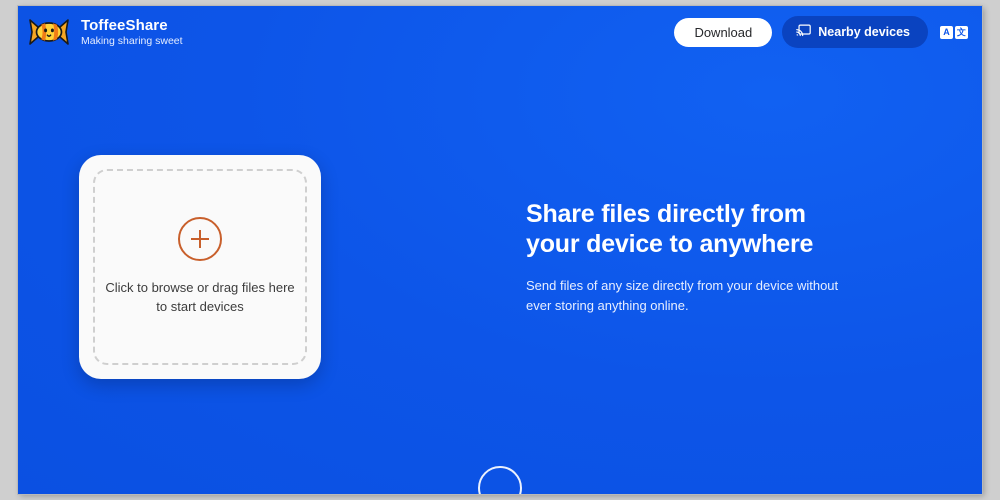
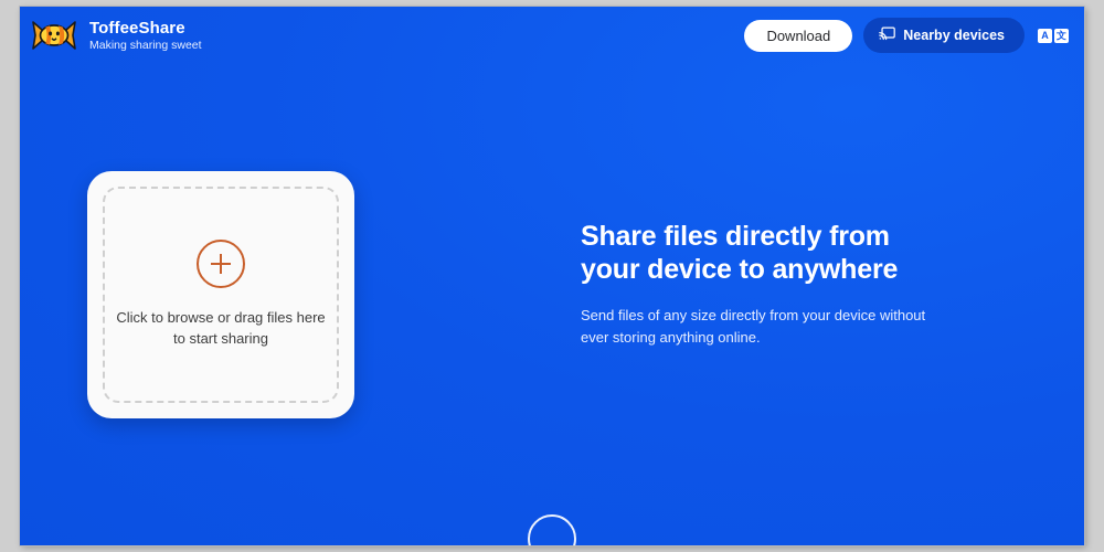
  ToffeeShare
  Making sharing sweet
  Download
  Nearby devices
  A
  文
- Click to browse or drag files here to start devices
+ Click to browse or drag files here to start sharing
  Share files directly from
  your device to anywhere
  Send files of any size directly from your device without
  ever storing anything online.
